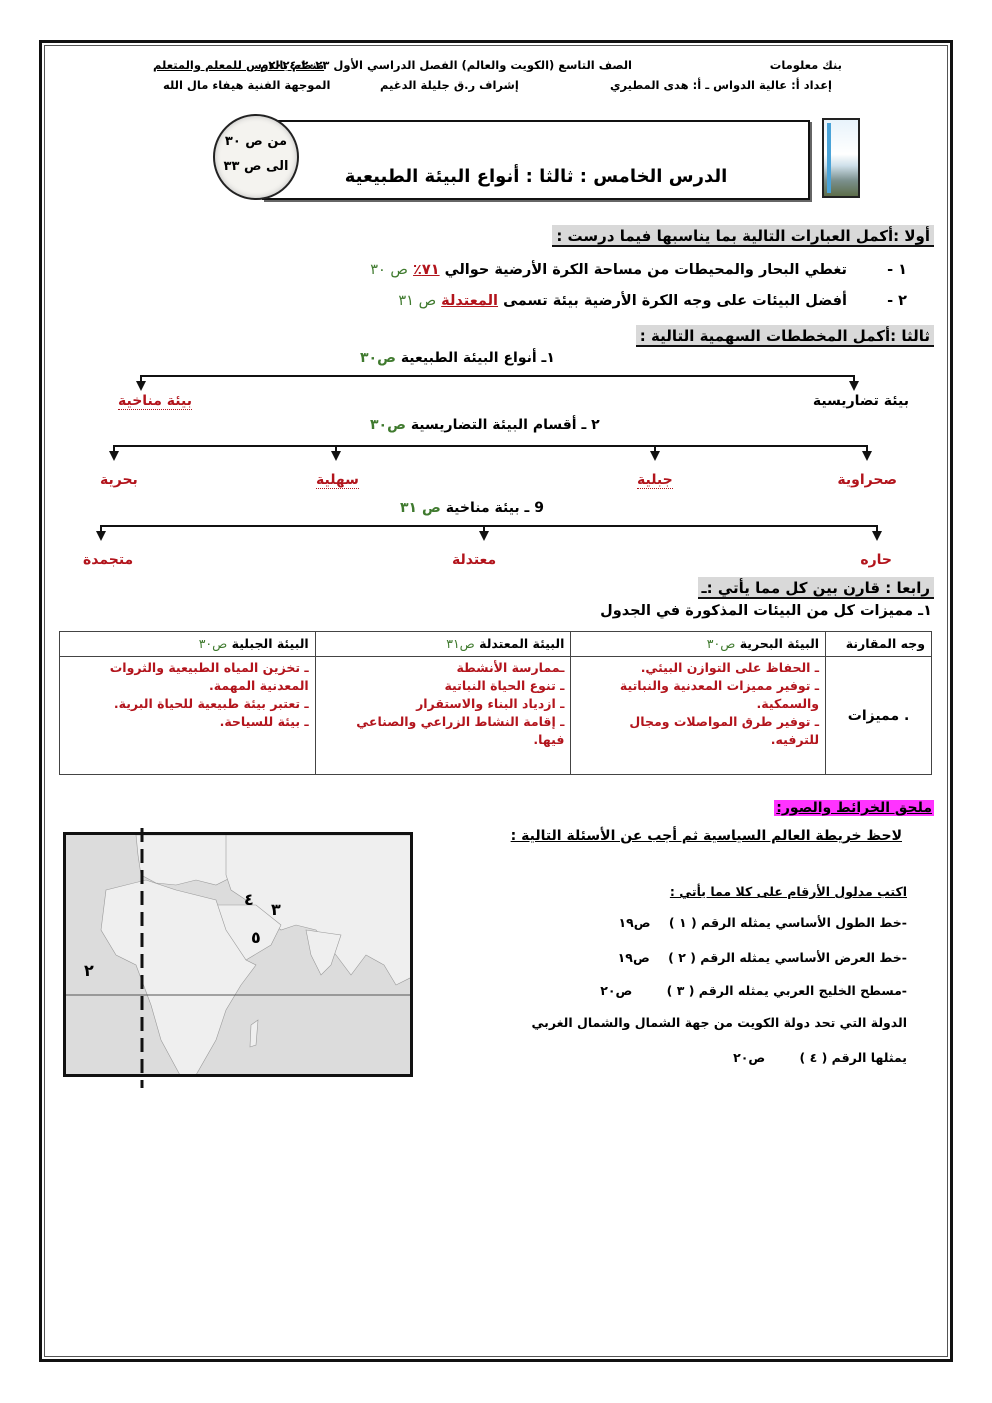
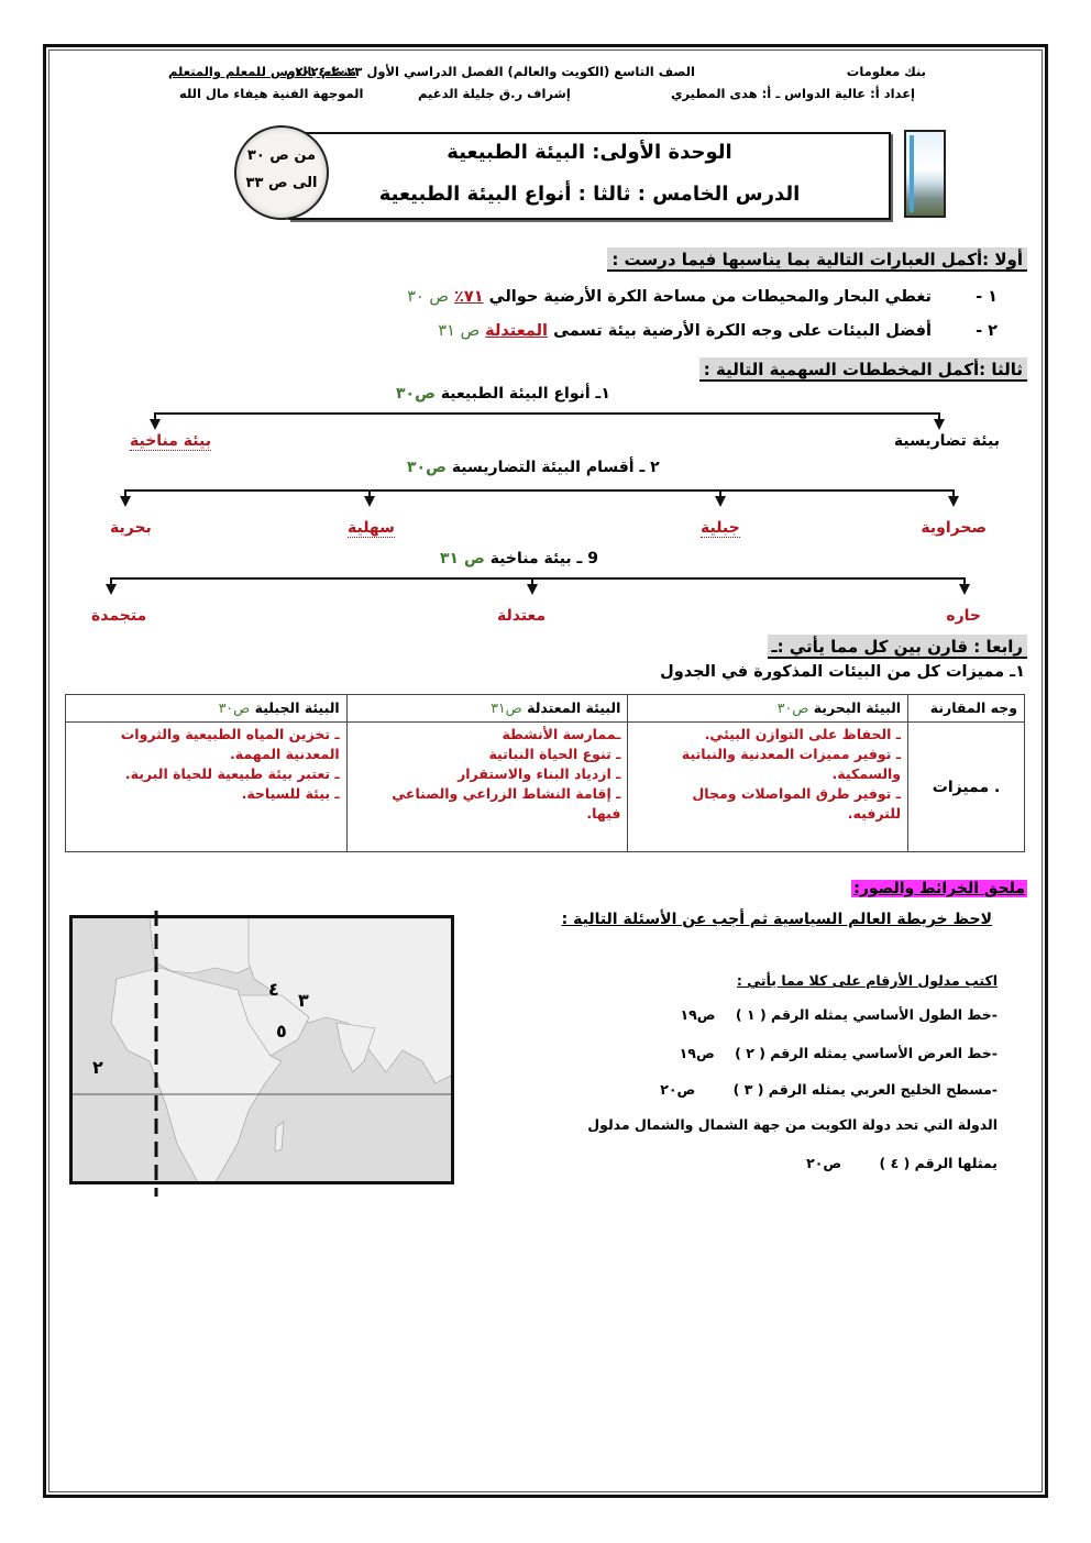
  بنك معلومات
  الصف التاسع (الكويت والعالم) الفصل الدراسي الأول ٢٠٢٣-٢٠٢٤م
  منظم بالدرس للمعلم والمتعلم
  إعداد أ: عالية الدواس ـ أ: هدى المطيري
  إشراف ر.ق جليلة الدغيم
  الموجهة الفنية هيفاء مال الله
+ الوحدة الأولى: البيئة الطبيعية
  الدرس الخامس : ثالثا : أنواع البيئة الطبيعية
  من ص ٣٠
  الى ص ٣٣
  أولا :أكمل العبارات التالية بما يناسبها فيما درست :
  ١ -
  تغطي البحار والمحيطات من مساحة الكرة الأرضية حوالي ٧١٪ ص ٣٠
  ٢ -
  أفضل البيئات على وجه الكرة الأرضية بيئة تسمى المعتدلة ص ٣١
  ثالثا :أكمل المخططات السهمية التالية :
  ١ـ أنواع البيئة الطبيعية ص٣٠
  بيئة تضاريسية
  بيئة مناخية
  ٢ ـ أقسام البيئة التضاريسية ص٣٠
  صحراوية
  جبلية
  سهلية
  بحرية
  9 ـ بيئة مناخية ص ٣١
  حاره
  معتدلة
  متجمدة
  رابعا : قارن بين كل مما يأتي :ـ
  ١ـ مميزات كل من البيئات المذكورة في الجدول
  وجه المقارنة	البيئة البحرية ص٣٠	البيئة المعتدلة ص٣١	البيئة الجبلية ص٣٠
  . مميزات	ـ الحفاظ على التوازن البيئي. ـ توفير مميزات المعدنية والنباتية والسمكية. ـ توفير طرق المواصلات ومجال للترفيه.	ـممارسة الأنشطة ـ تنوع الحياة النباتية ـ ازدياد البناء والاستقرار ـ إقامة النشاط الزراعي والصناعي فيها.	ـ تخزين المياه الطبيعية والثروات المعدنية المهمة. ـ تعتبر بيئة طبيعية للحياة البرية. ـ بيئة للسياحة.
  ملحق الخرائط والصور:
  لاحظ خريطة العالم السياسية ثم أجب عن الأسئلة التالية :
  اكتب مدلول الأرقام على كلا مما يأتي :
  -خط الطول الأساسي يمثله الرقم ( ١ ) ص١٩
  -خط العرض الأساسي يمثله الرقم ( ٢ ) ص١٩
  -مسطح الخليج العربي يمثله الرقم ( ٣ ) ص٢٠
- الدولة التي تحد دولة الكويت من جهة الشمال والشمال الغربي
+ الدولة التي تحد دولة الكويت من جهة الشمال والشمال مدلول
  يمثلها الرقم ( ٤ ) ص٢٠
  ٤
  ٣
  ٥
  ٢
